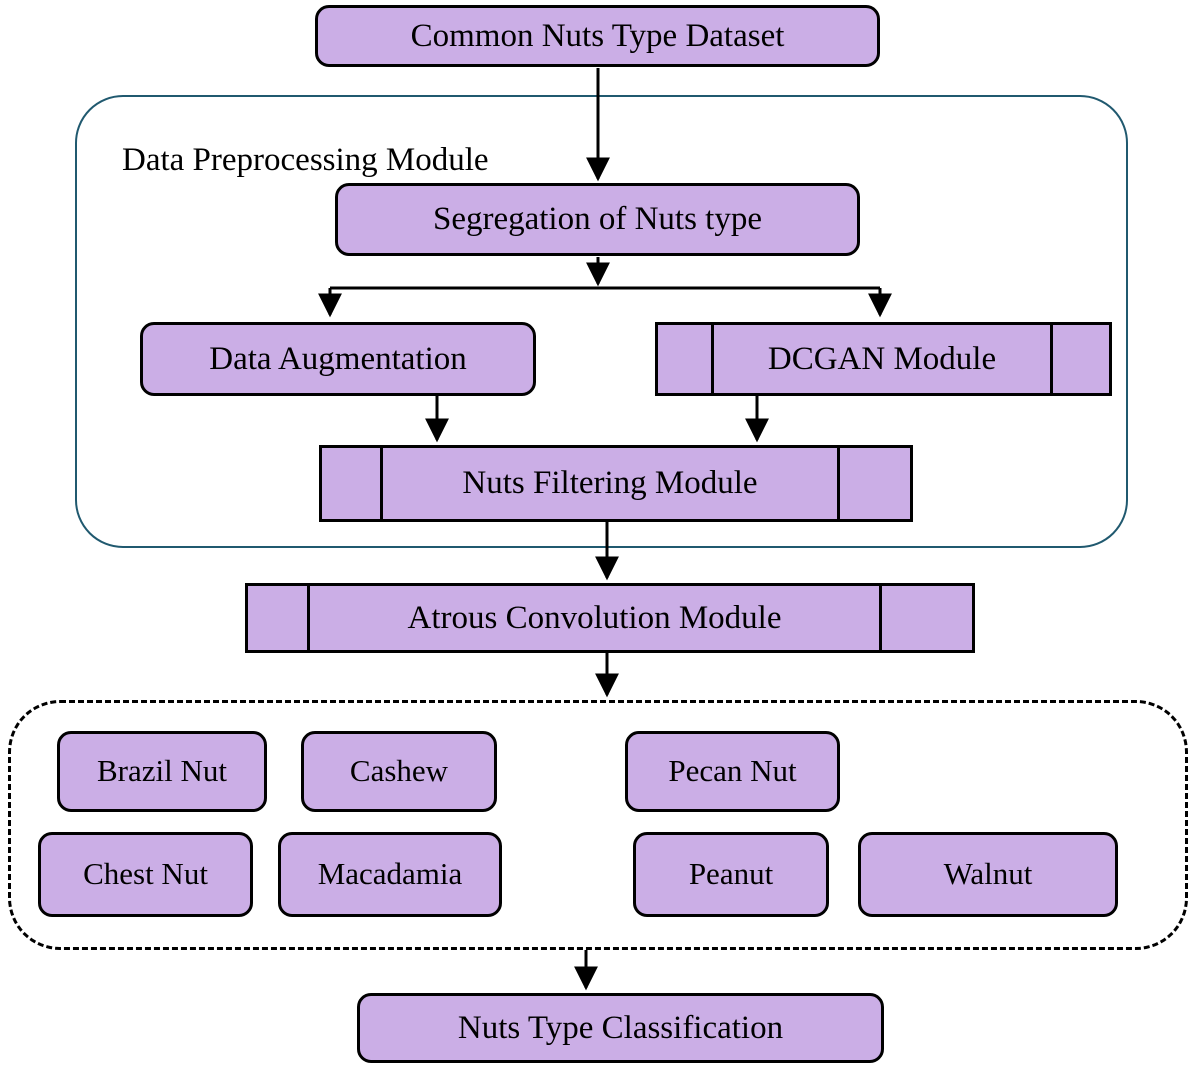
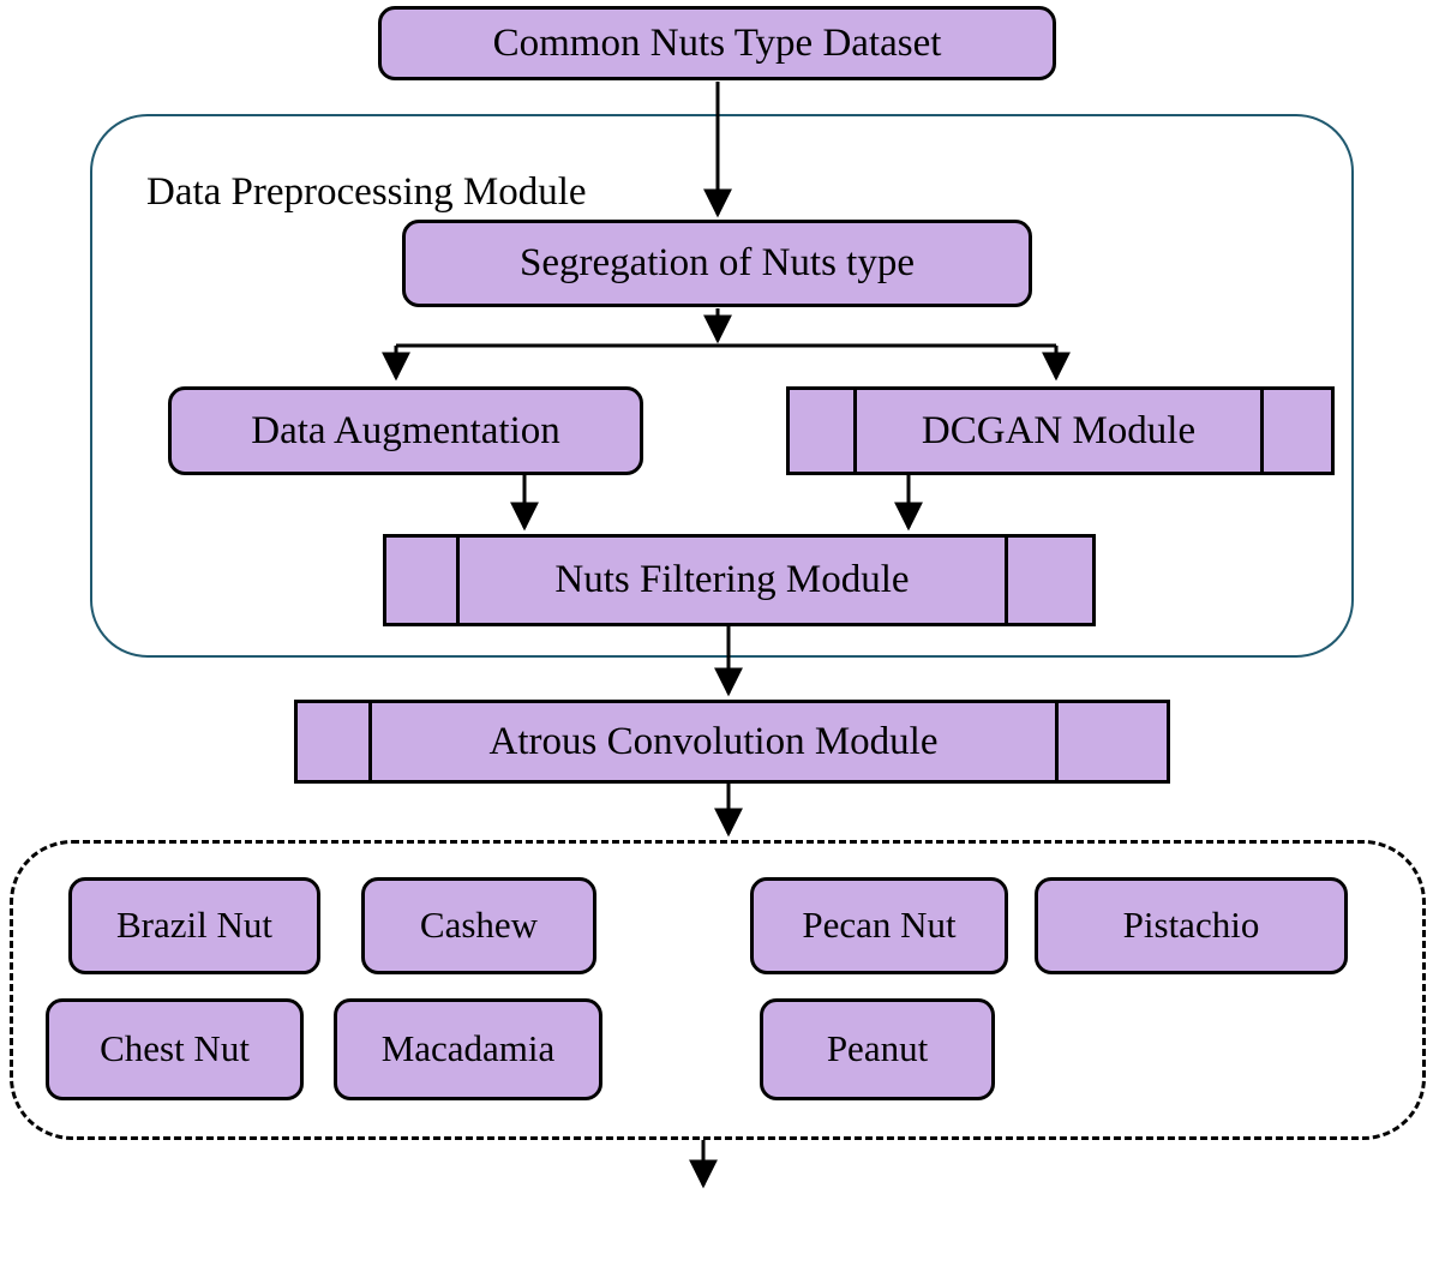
  Data Preprocessing Module
  Common Nuts Type Dataset
  Segregation of Nuts type
  Data Augmentation
  DCGAN Module
  Nuts Filtering Module
  Atrous Convolution Module
  Brazil Nut
  Cashew
  Pecan Nut
+ Pistachio
  Chest Nut
  Macadamia
  Peanut
- Walnut
- Nuts Type Classification
